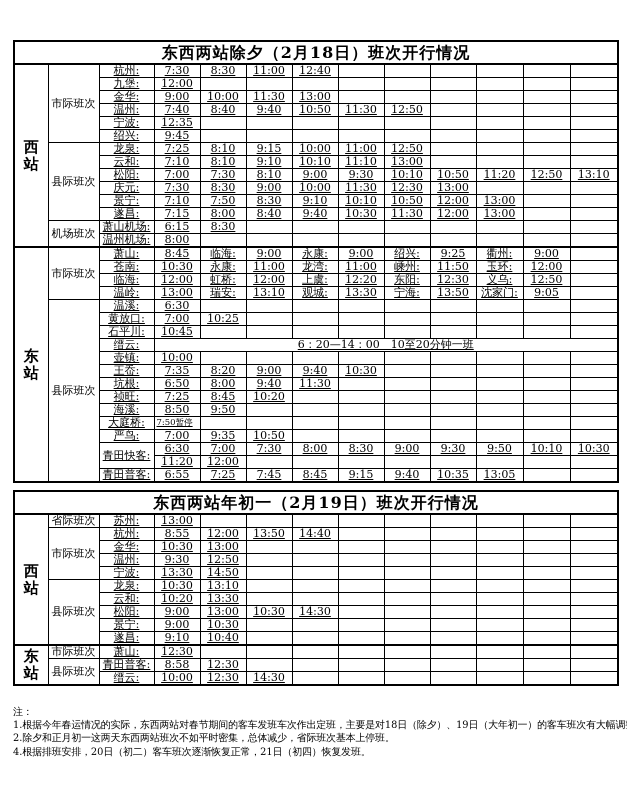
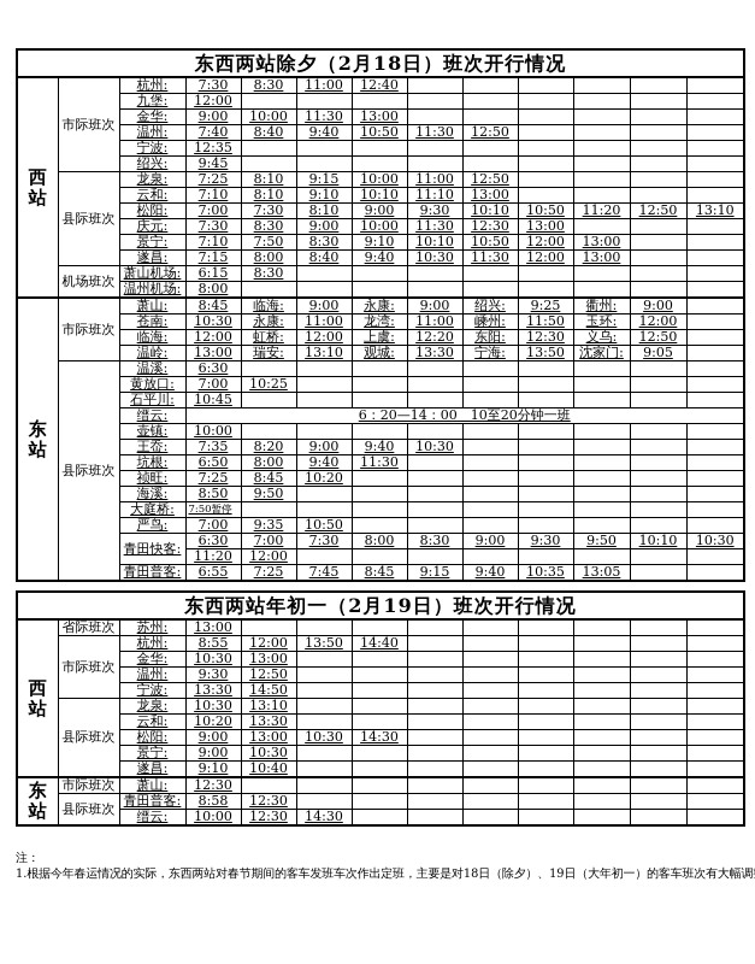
  东西两站除夕（2月18日）班次开行情况
  西站	市际班次	杭州:	7:30	8:30	11:00	12:40
  九堡:	12:00
  金华:	9:00	10:00	11:30	13:00
  温州:	7:40	8:40	9:40	10:50	11:30	12:50
  宁波:	12:35
  绍兴:	9:45
  县际班次	龙泉:	7:25	8:10	9:15	10:00	11:00	12:50
  云和:	7:10	8:10	9:10	10:10	11:10	13:00
  松阳:	7:00	7:30	8:10	9:00	9:30	10:10	10:50	11:20	12:50	13:10
  庆元:	7:30	8:30	9:00	10:00	11:30	12:30	13:00
  景宁:	7:10	7:50	8:30	9:10	10:10	10:50	12:00	13:00
  遂昌:	7:15	8:00	8:40	9:40	10:30	11:30	12:00	13:00
  机场班次	萧山机场:	6:15	8:30
  温州机场:	8:00
  东站	市际班次	萧山:	8:45	临海:	9:00	永康:	9:00	绍兴:	9:25	衢州:	9:00
  苍南:	10:30	永康:	11:00	龙湾:	11:00	嵊州:	11:50	玉环:	12:00
  临海:	12:00	虹桥:	12:00	上虞:	12:20	东阳:	12:30	义乌:	12:50
  温岭:	13:00	瑞安:	13:10	观城:	13:30	宁海:	13:50	沈家门:	9:05
  县际班次	温溪:	6:30
  黄放口:	7:00	10:25
  石平川:	10:45
  缙云:	6：20—14：00 10至20分钟一班
  壶镇:	10:00
  王岙:	7:35	8:20	9:00	9:40	10:30
  坑根:	6:50	8:00	9:40	11:30
  祯旺:	7:25	8:45	10:20
  海溪:	8:50	9:50
  大庭桥:	7:50暂停
  严鸟:	7:00	9:35	10:50
  青田快客:	6:30	7:00	7:30	8:00	8:30	9:00	9:30	9:50	10:10	10:30
  11:20	12:00
  青田普客:	6:55	7:25	7:45	8:45	9:15	9:40	10:35	13:05
  东西两站年初一（2月19日）班次开行情况
  西站	省际班次	苏州:	13:00
  市际班次	杭州:	8:55	12:00	13:50	14:40
  金华:	10:30	13:00
  温州:	9:30	12:50
  宁波:	13:30	14:50
  县际班次	龙泉:	10:30	13:10
  云和:	10:20	13:30
  松阳:	9:00	13:00	10:30	14:30
  景宁:	9:00	10:30
  遂昌:	9:10	10:40
  东站	市际班次	萧山:	12:30
  县际班次	青田普客:	8:58	12:30
  缙云:	10:00	12:30	14:30
  注：
  1.根据今年春运情况的实际，东西两站对春节期间的客车发班车次作出定班，主要是对18日（除夕）、19日（大年初一）的客车班次有大幅调
- 2.除夕和正月初一这两天东西两站班次不如平时密集，总体减少，省际班次基本上停班。
- 4.根据排班安排，20日（初二）客车班次逐渐恢复正常，21日（初四）恢复发班。
